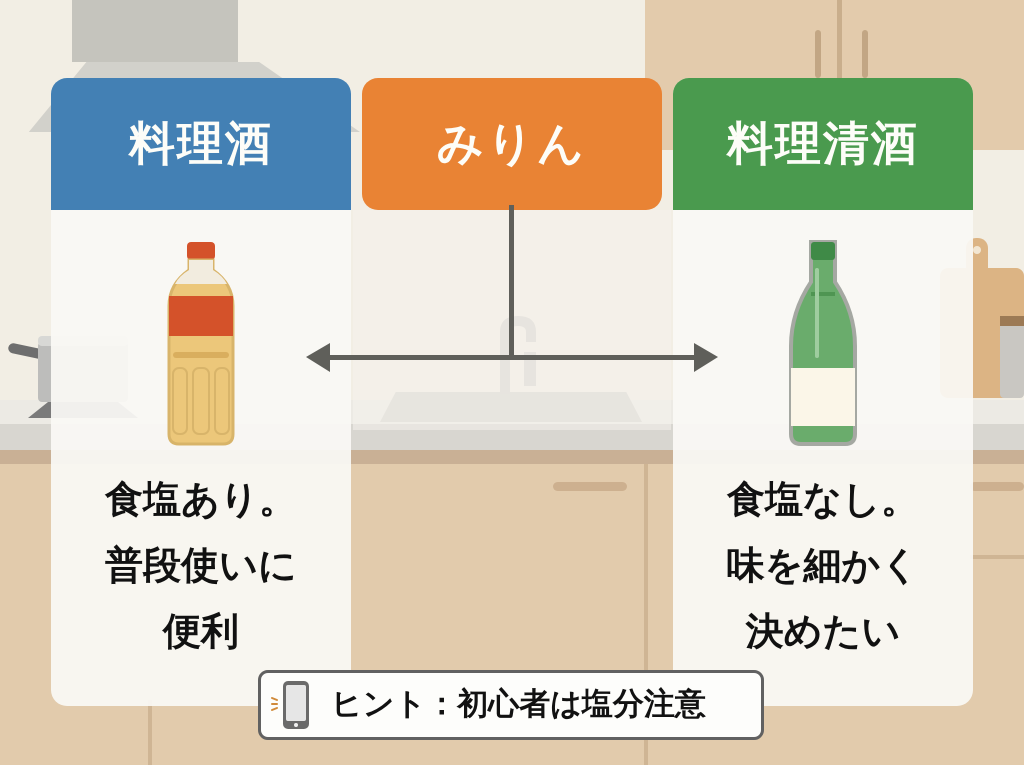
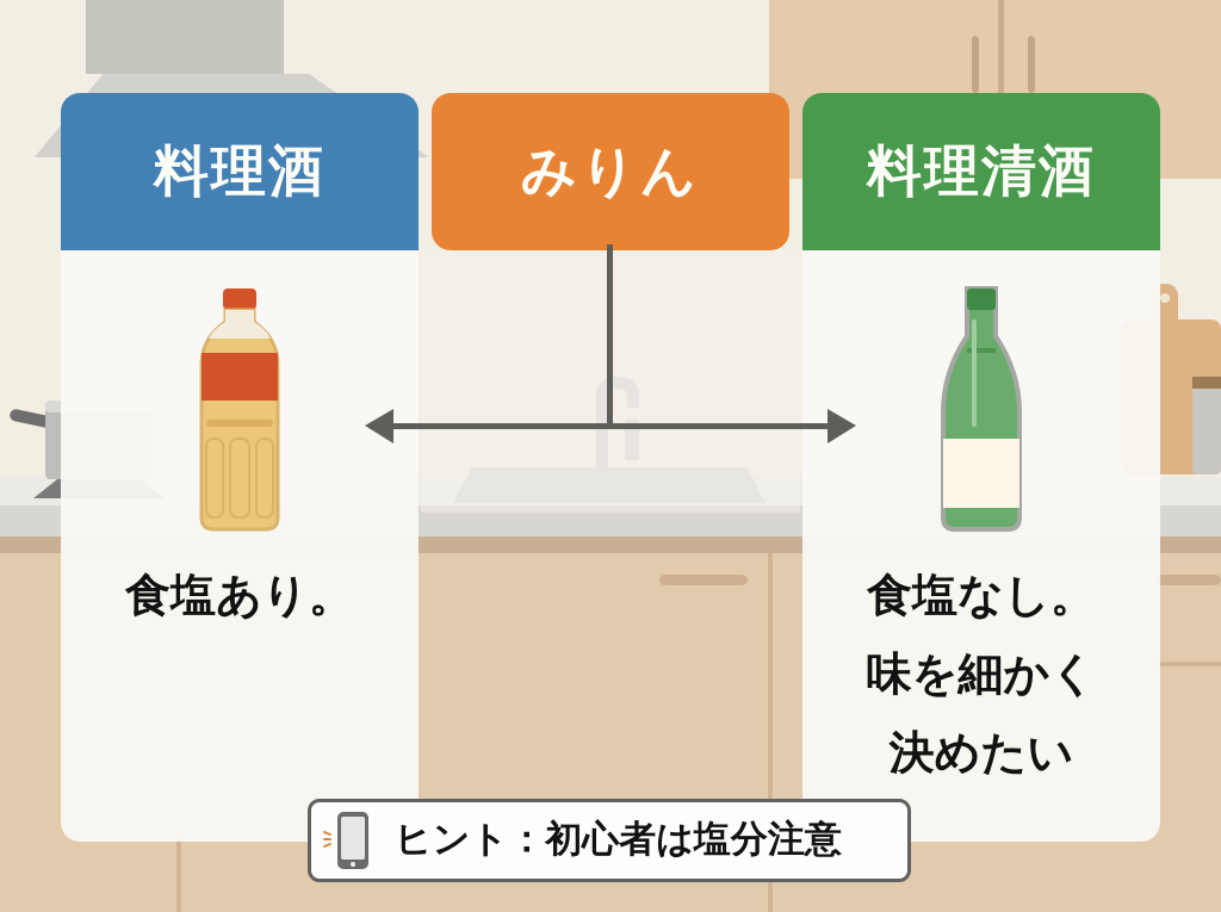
  料理酒
  食塩あり。
- 普段使いに
- 便利
  みりん
  料理清酒
  食塩なし。
  味を細かく
  決めたい
  ヒント：初心者は塩分注意
